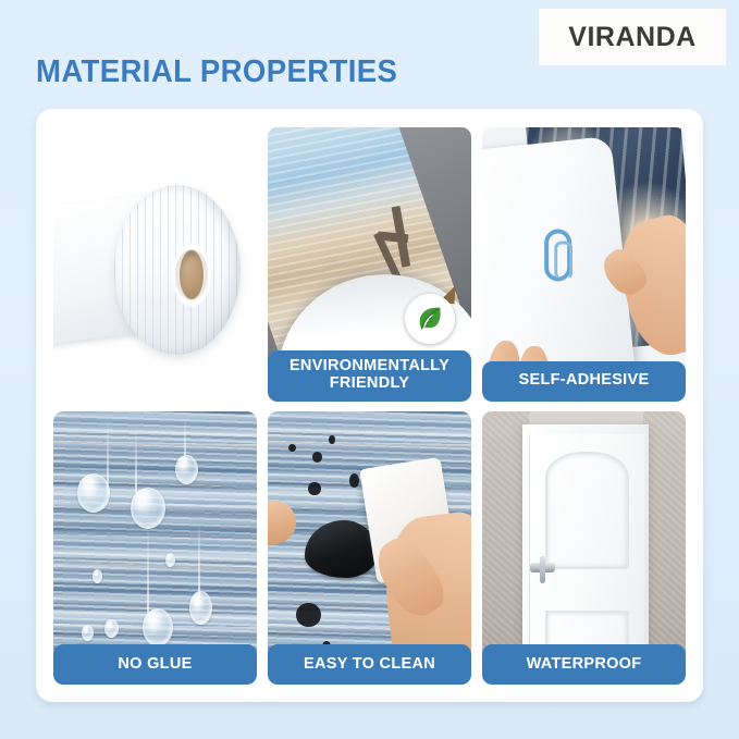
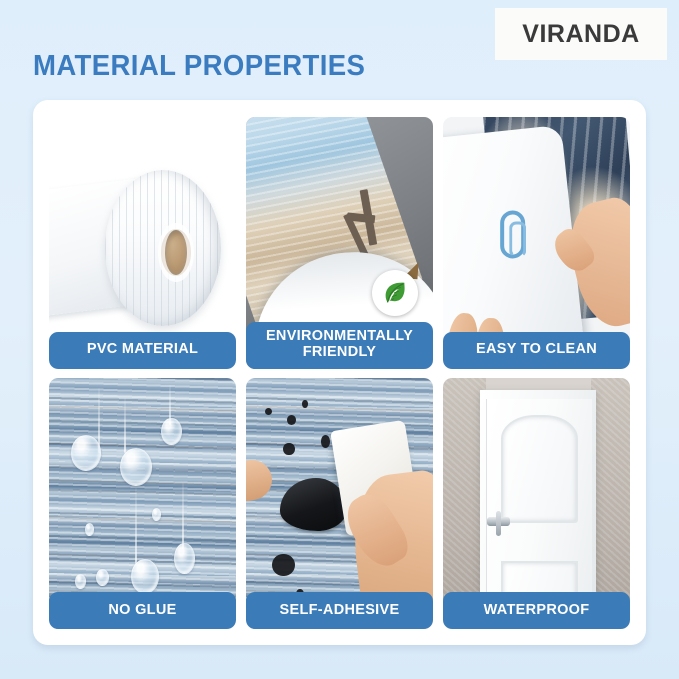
  VIRANDA
  MATERIAL PROPERTIES
+ PVC MATERIAL
  ENVIRONMENTALLY FRIENDLY
- SELF-ADHESIVE
+ EASY TO CLEAN
  NO GLUE
- EASY TO CLEAN
+ SELF-ADHESIVE
  WATERPROOF
